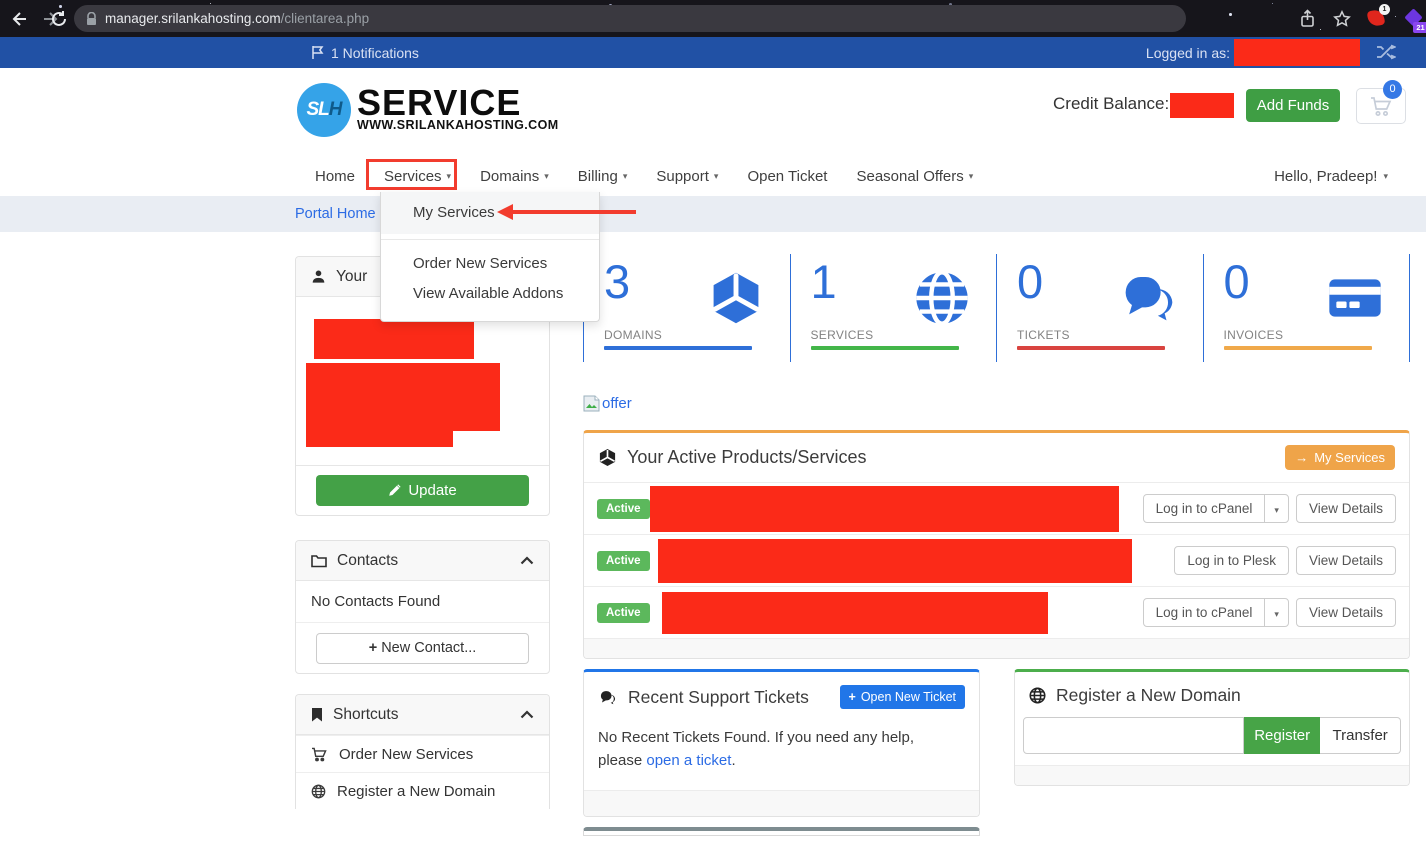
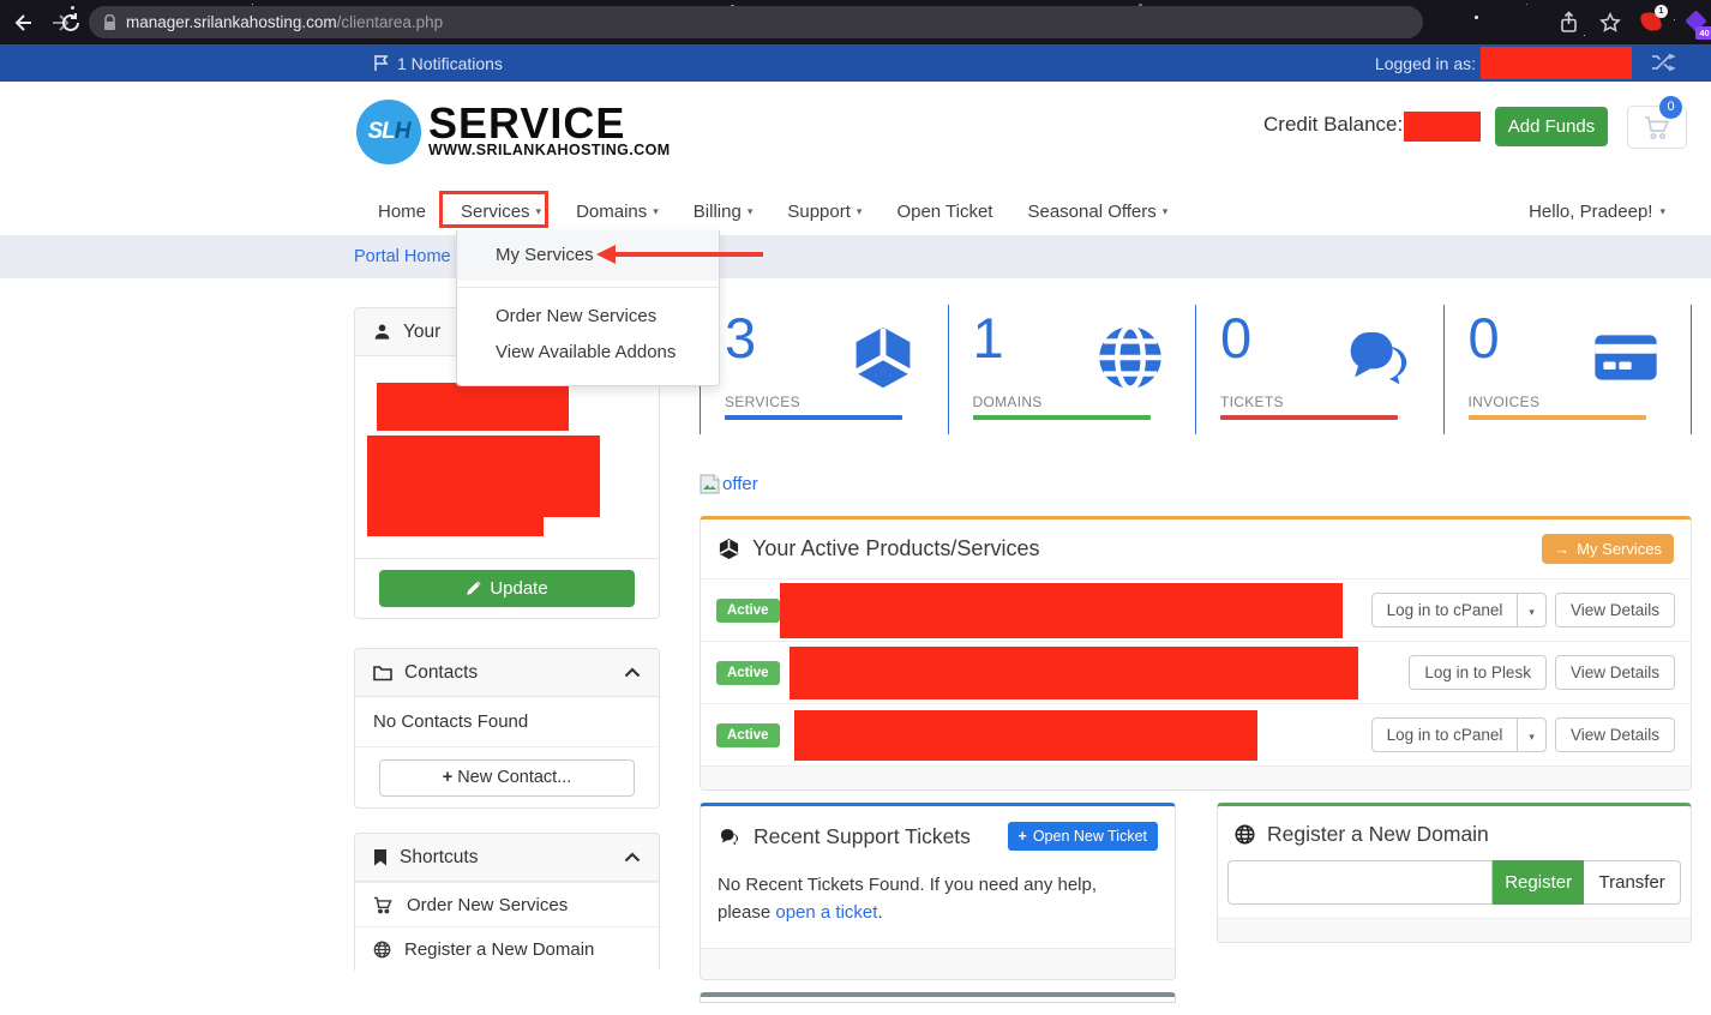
  manager.srilankahosting.com/clientarea.php
- 21
+ 40
  1 Notifications
  Logged in as:
  SL
  H
  SERVICE
  WWW.SRILANKAHOSTING.COM
  Credit Balance:
  Add Funds
  0
  Home
  Services
  ▾
  Domains
  ▾
  Billing
  ▾
  Support
  ▾
  Open Ticket
  Seasonal Offers
  ▾
  Hello, Pradeep!
  ▾
  Portal Home
  Your
  Update
  Contacts
  No Contacts Found
  + New Contact...
  Shortcuts
  Order New Services
  Register a New Domain
  3
- DOMAINS
+ SERVICES
  1
- SERVICES
+ DOMAINS
  0
  TICKETS
  0
  INVOICES
  offer
  Your Active Products/Services
  →
  My Services
  Active
  Log in to cPanel
  ▾
  View Details
  Active
  Log in to Plesk
  View Details
  Active
  Log in to cPanel
  ▾
  View Details
  Recent Support Tickets
  +
  Open New Ticket
  No Recent Tickets Found. If you need any help, please open a ticket.
  Register a New Domain
  Register
  Transfer
  My Services
  Order New Services
  View Available Addons
